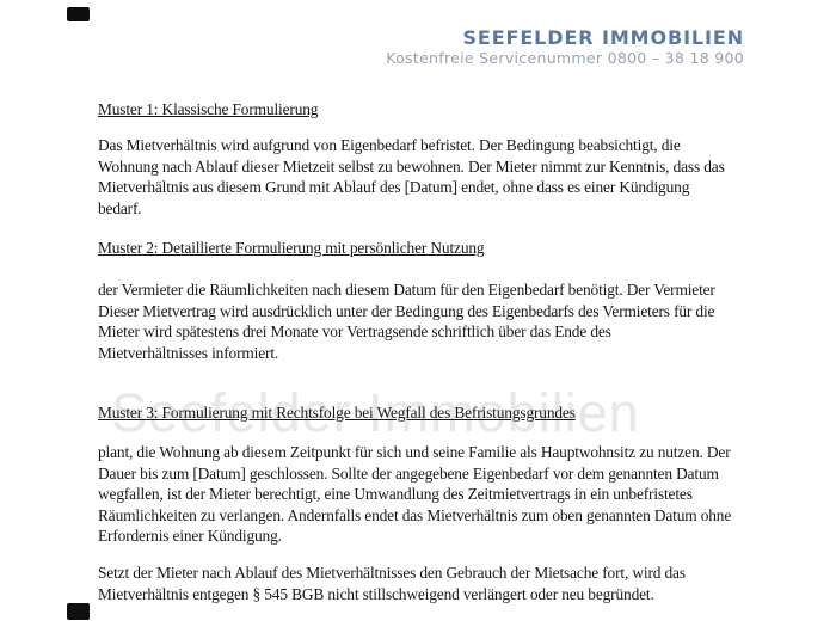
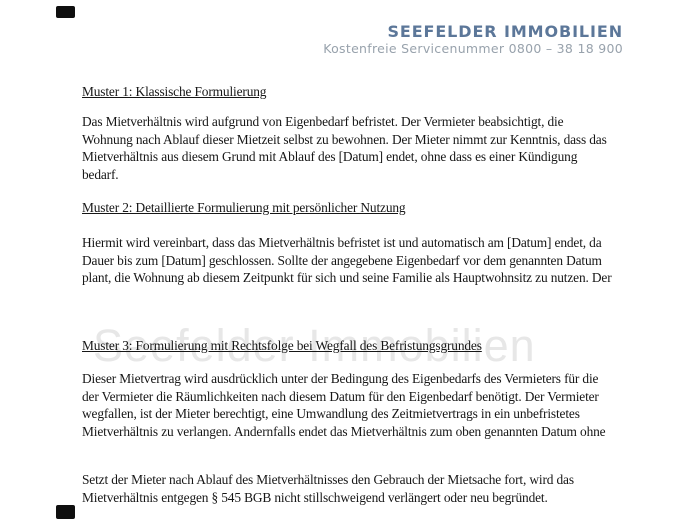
  Seefelder Immobilien
  SEEFELDER IMMOBILIEN
  Kostenfreie Servicenummer 0800 – 38 18 900
  Muster 1: Klassische Formulierung
- Das Mietverhältnis wird aufgrund von Eigenbedarf befristet. Der Bedingung beabsichtigt, die
+ Das Mietverhältnis wird aufgrund von Eigenbedarf befristet. Der Vermieter beabsichtigt, die
  Wohnung nach Ablauf dieser Mietzeit selbst zu bewohnen. Der Mieter nimmt zur Kenntnis, dass das
  Mietverhältnis aus diesem Grund mit Ablauf des [Datum] endet, ohne dass es einer Kündigung
  bedarf.
  Muster 2: Detaillierte Formulierung mit persönlicher Nutzung
+ Hiermit wird vereinbart, dass das Mietverhältnis befristet ist und automatisch am [Datum] endet, da
- der Vermieter die Räumlichkeiten nach diesem Datum für den Eigenbedarf benötigt. Der Vermieter
+ Dauer bis zum [Datum] geschlossen. Sollte der angegebene Eigenbedarf vor dem genannten Datum
- Dieser Mietvertrag wird ausdrücklich unter der Bedingung des Eigenbedarfs des Vermieters für die
+ plant, die Wohnung ab diesem Zeitpunkt für sich und seine Familie als Hauptwohnsitz zu nutzen. Der
- Mieter wird spätestens drei Monate vor Vertragsende schriftlich über das Ende des
- Mietverhältnisses informiert.
  Muster 3: Formulierung mit Rechtsfolge bei Wegfall des Befristungsgrundes
- plant, die Wohnung ab diesem Zeitpunkt für sich und seine Familie als Hauptwohnsitz zu nutzen. Der
+ Dieser Mietvertrag wird ausdrücklich unter der Bedingung des Eigenbedarfs des Vermieters für die
- Dauer bis zum [Datum] geschlossen. Sollte der angegebene Eigenbedarf vor dem genannten Datum
+ der Vermieter die Räumlichkeiten nach diesem Datum für den Eigenbedarf benötigt. Der Vermieter
  wegfallen, ist der Mieter berechtigt, eine Umwandlung des Zeitmietvertrags in ein unbefristetes
- Räumlichkeiten zu verlangen. Andernfalls endet das Mietverhältnis zum oben genannten Datum ohne
+ Mietverhältnis zu verlangen. Andernfalls endet das Mietverhältnis zum oben genannten Datum ohne
- Erfordernis einer Kündigung.
  Setzt der Mieter nach Ablauf des Mietverhältnisses den Gebrauch der Mietsache fort, wird das
  Mietverhältnis entgegen § 545 BGB nicht stillschweigend verlängert oder neu begründet.
